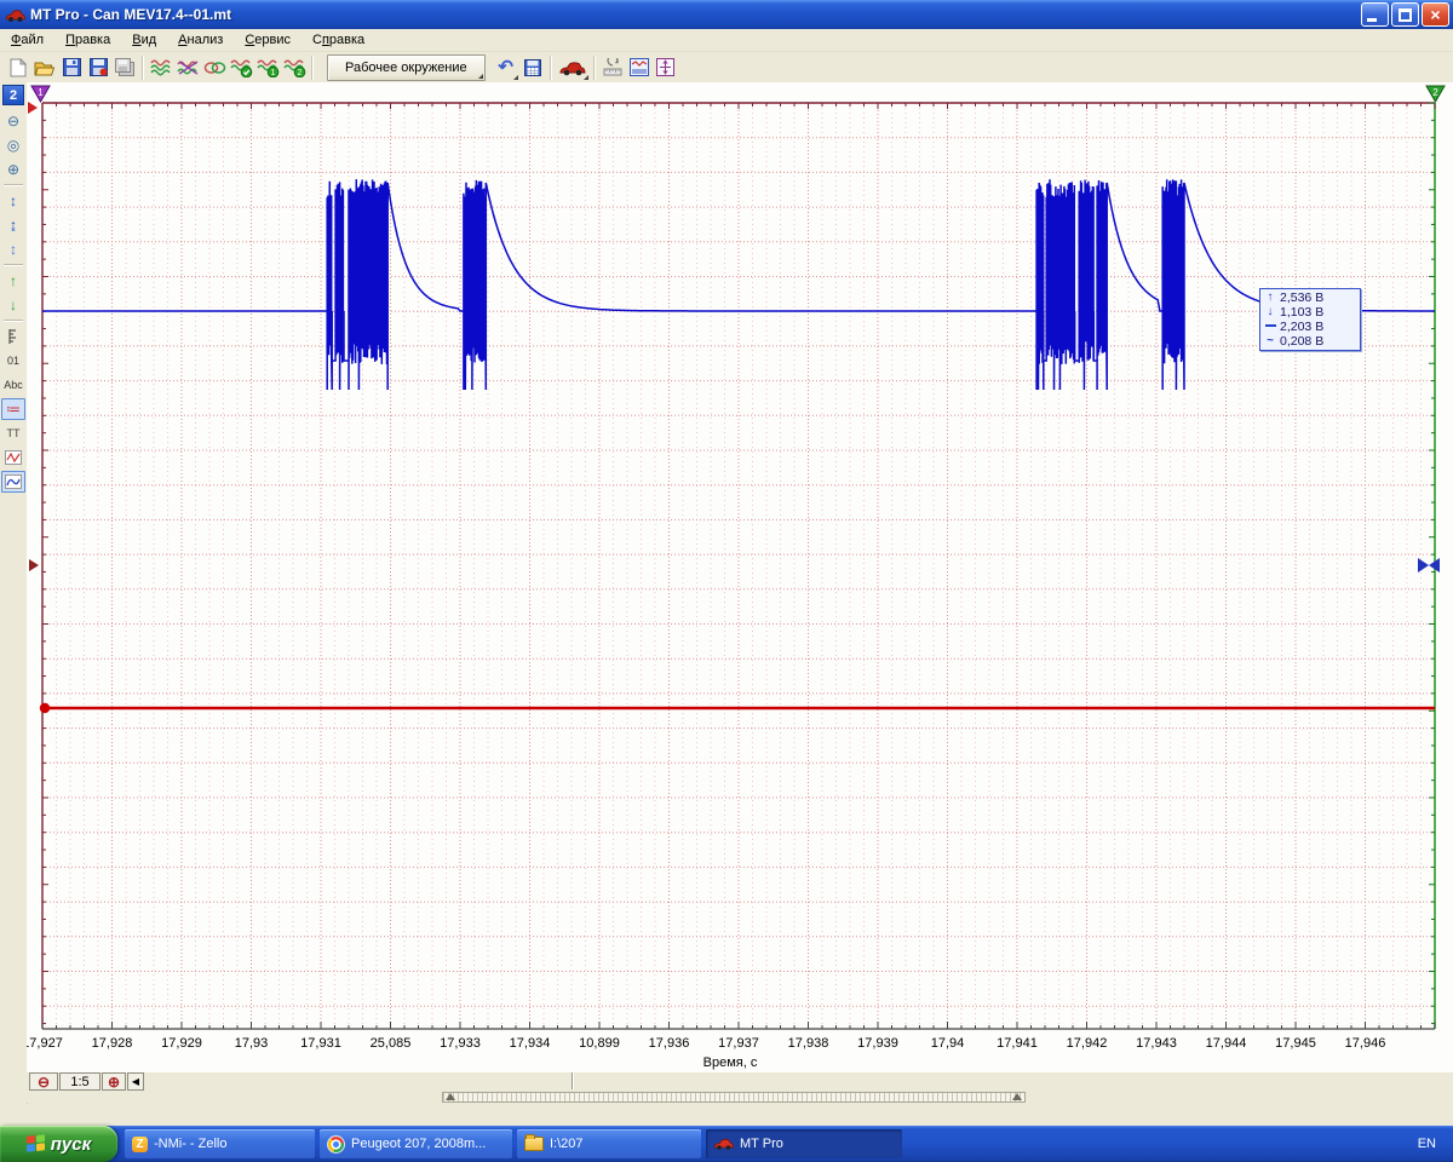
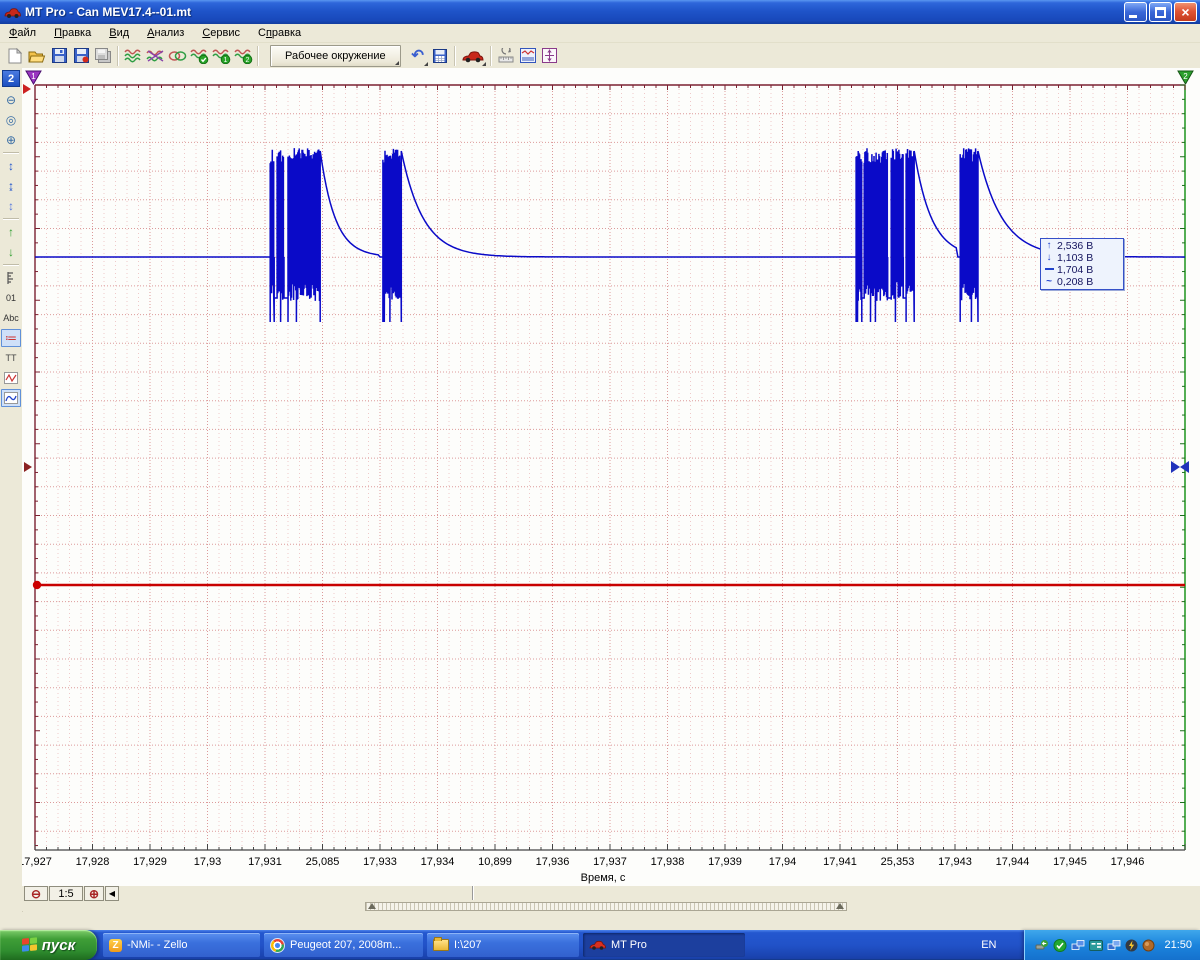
  MT Pro - Can MEV17.4--01.mt
  ×
  Файл
  Правка
  Вид
  Анализ
  Сервис
  Справка
  Рабочее окружение
  ↶
  2
  ⊖
  ◎
  ⊕
  ↕
  ↨
  ↕
  ↑
  ↓
  01
  Abc
  ≔
  TT
  1
  2
  17,927
  17,928
  17,929
  17,93
  17,931
  25,085
  17,933
  17,934
  10,899
  17,936
  17,937
  17,938
  17,939
  17,94
  17,941
- 17,942
+ 25,353
  17,943
  17,944
  17,945
  17,946
  Время, с
  ↑
  2,536 В
  ↓
  1,103 В
- 2,203 В
+ 1,704 В
  ~
  0,208 В
  ⊖
  1:5
  ⊕
  ◀
  пуск
  Z
  -NMi- - Zello
  Peugeot 207, 2008m...
  I:\207
  MT Pro
  EN
+ 21:50
